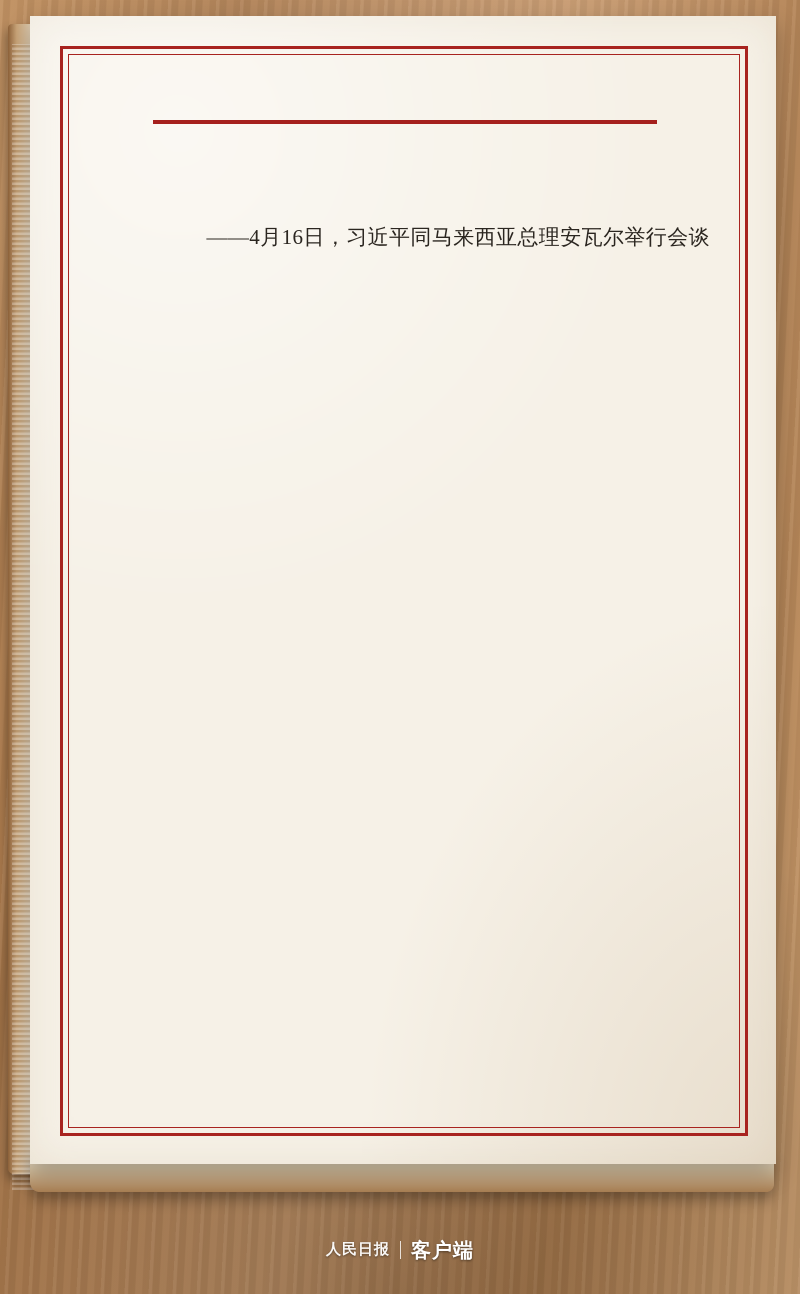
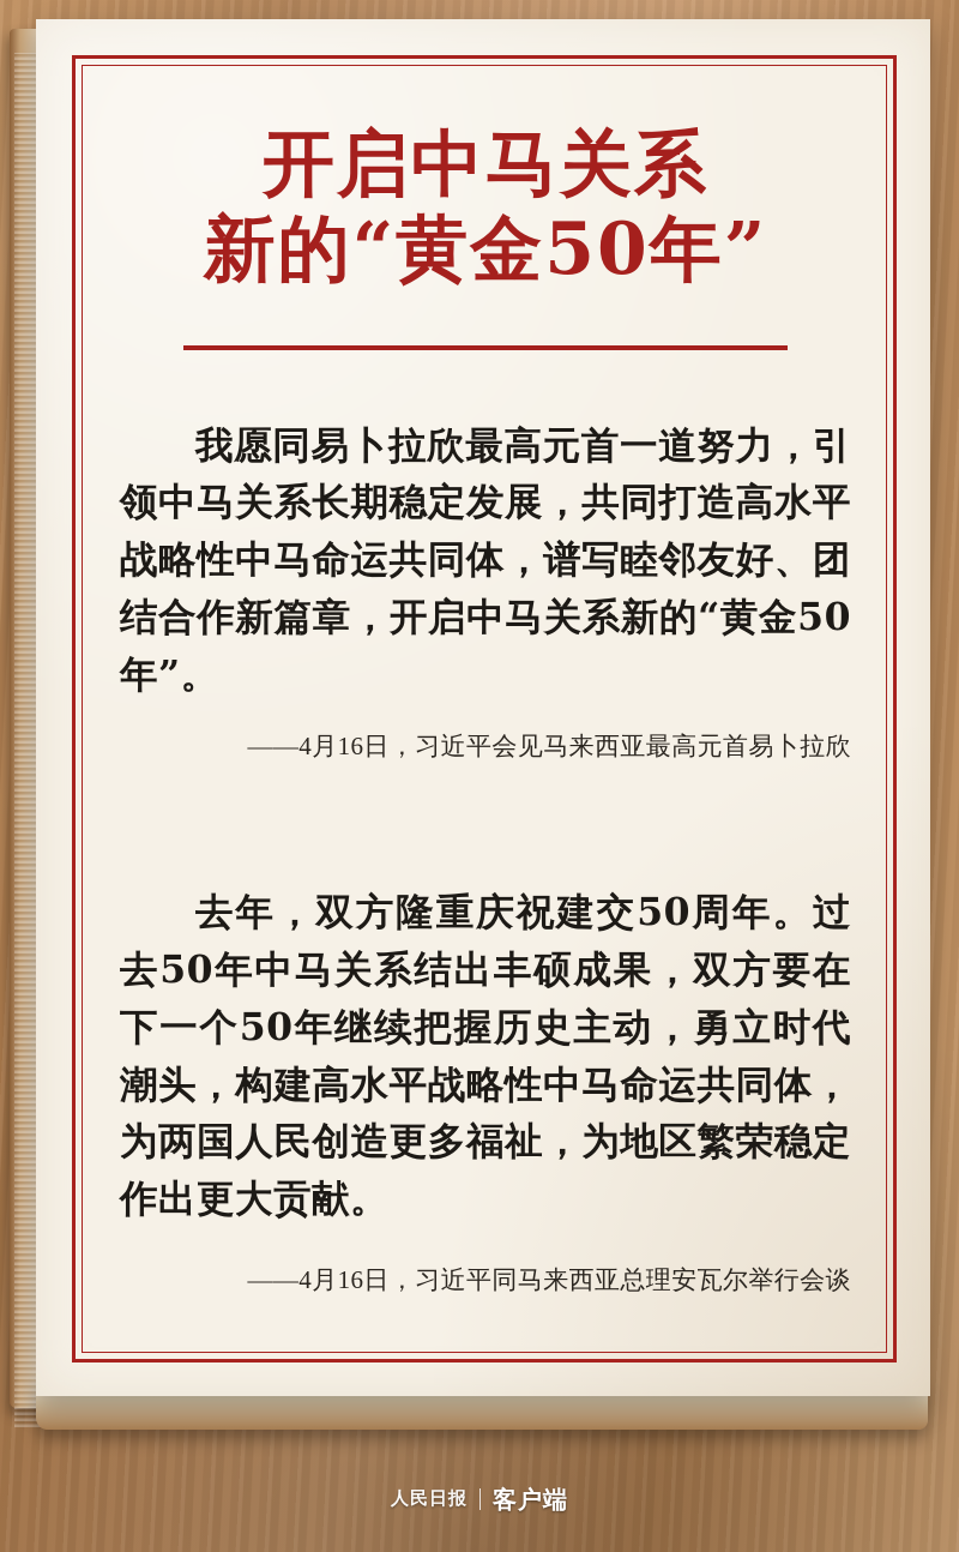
+ 开启中马关系
+ 新的“黄金50年”
+ 我愿同易卜拉欣最高元首一道努力，引领中马关系长期稳定发展，共同打造高水平战略性中马命运共同体，谱写睦邻友好、团结合作新篇章，开启中马关系新的“黄金50年”。
+ ——4月16日，习近平会见马来西亚最高元首易卜拉欣
+ 去年，双方隆重庆祝建交50周年。过去50年中马关系结出丰硕成果，双方要在下一个50年继续把握历史主动，勇立时代潮头，构建高水平战略性中马命运共同体，为两国人民创造更多福祉，为地区繁荣稳定作出更大贡献。
  ——4月16日，习近平同马来西亚总理安瓦尔举行会谈
  人民日报
  客户端
